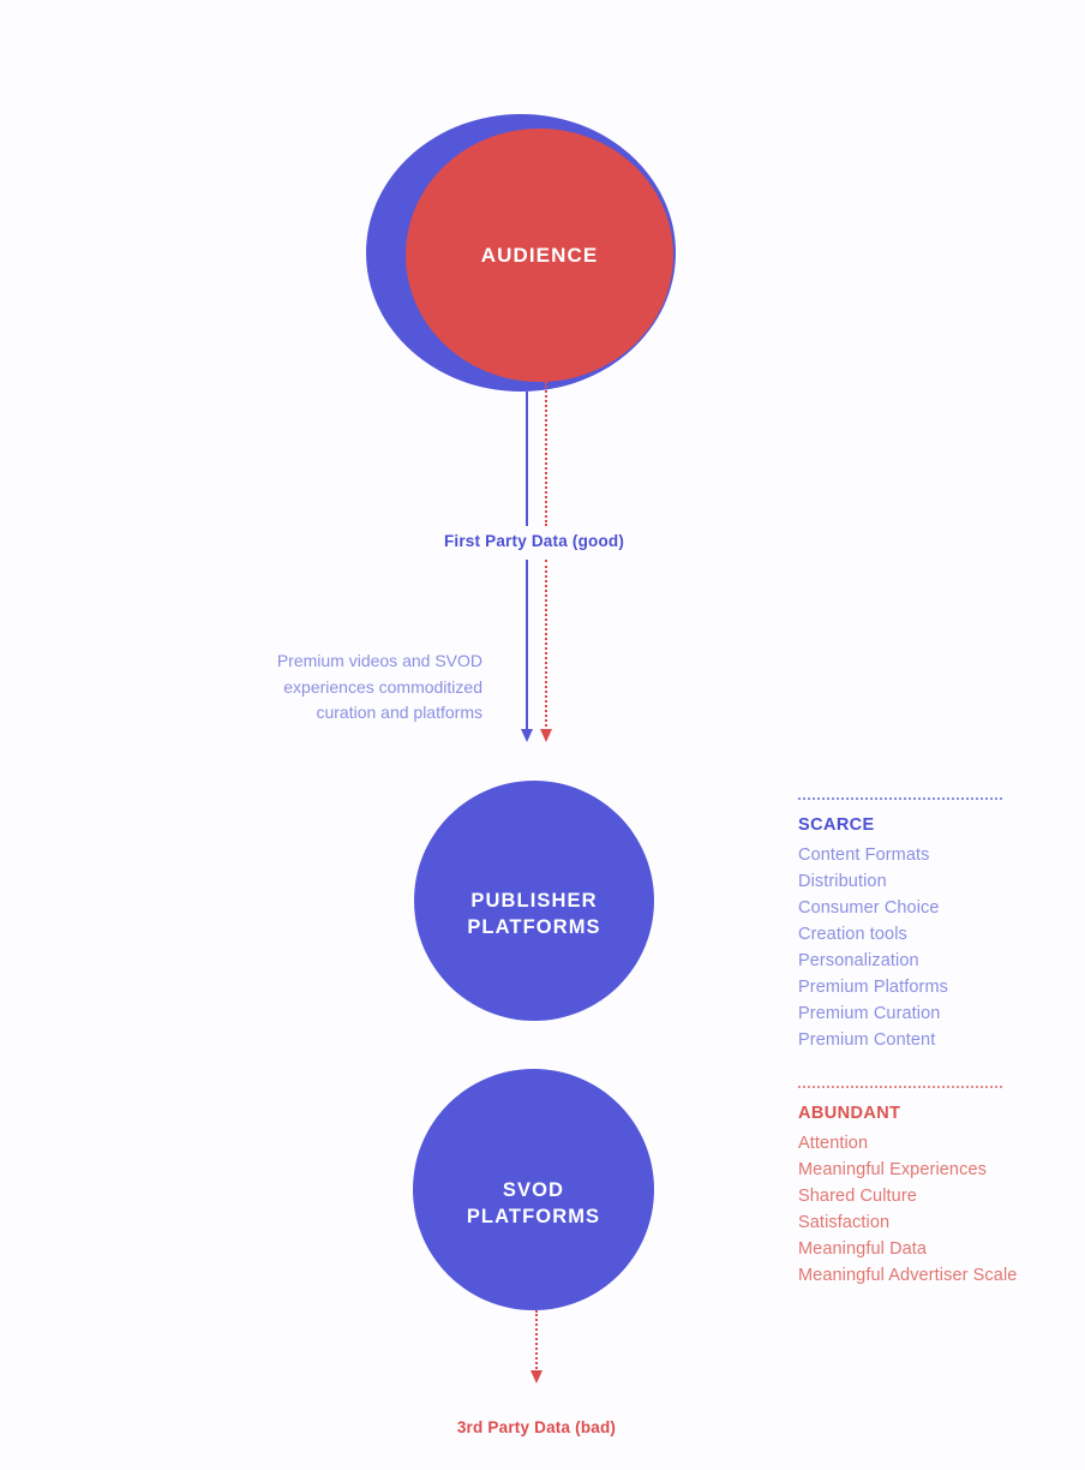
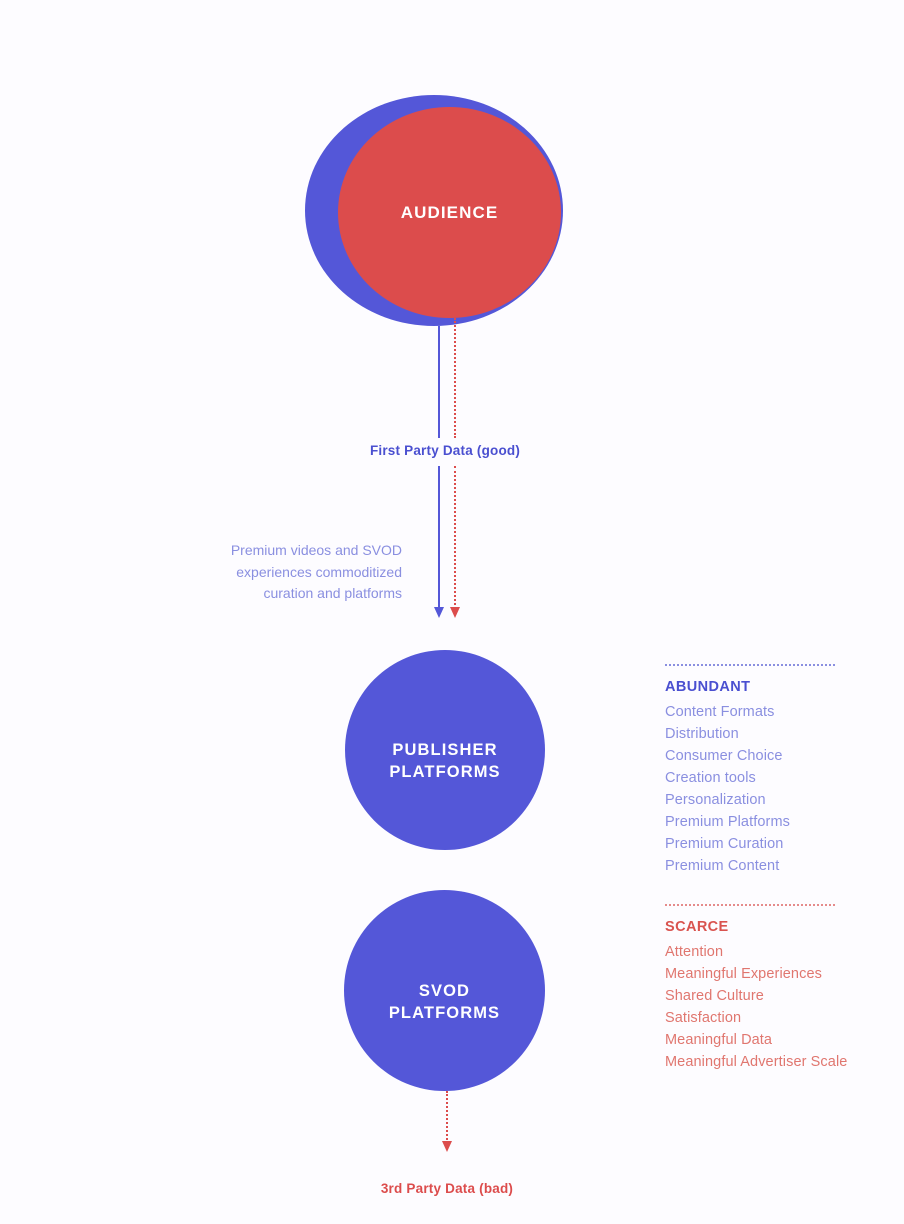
  AUDIENCE
  First Party Data (good)
  Premium videos and SVOD
  experiences commoditized
  curation and platforms
  PUBLISHER
  PLATFORMS
  SVOD
  PLATFORMS
  3rd Party Data (bad)
- SCARCE
+ ABUNDANT
  Content Formats
  Distribution
  Consumer Choice
  Creation tools
  Personalization
  Premium Platforms
  Premium Curation
  Premium Content
- ABUNDANT
+ SCARCE
  Attention
  Meaningful Experiences
  Shared Culture
  Satisfaction
  Meaningful Data
  Meaningful Advertiser Scale
